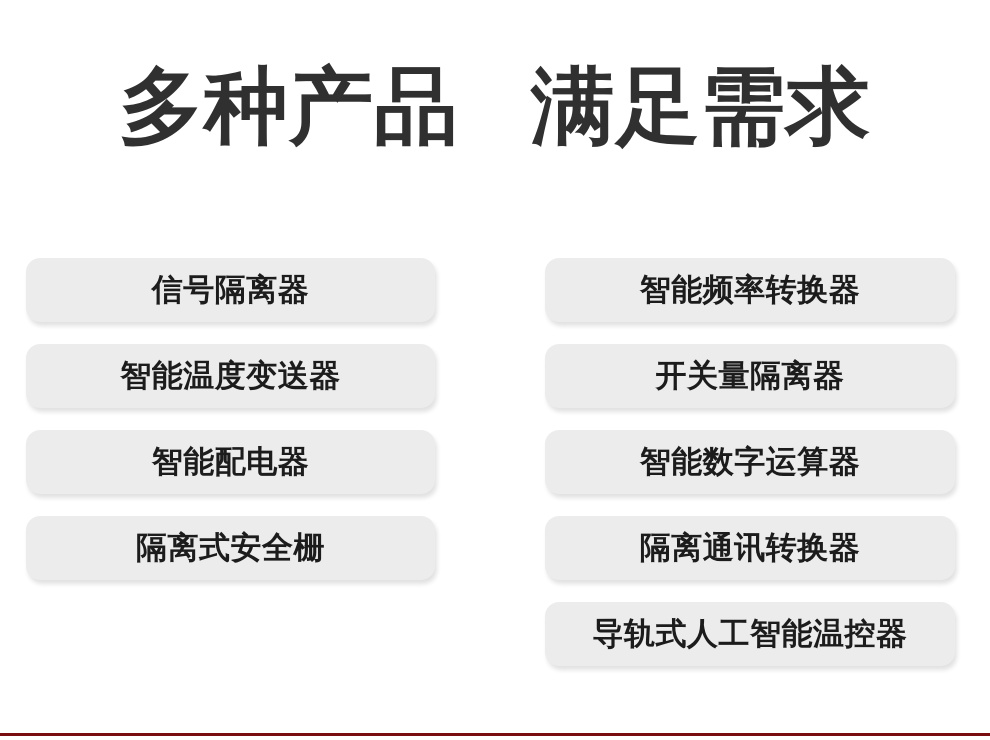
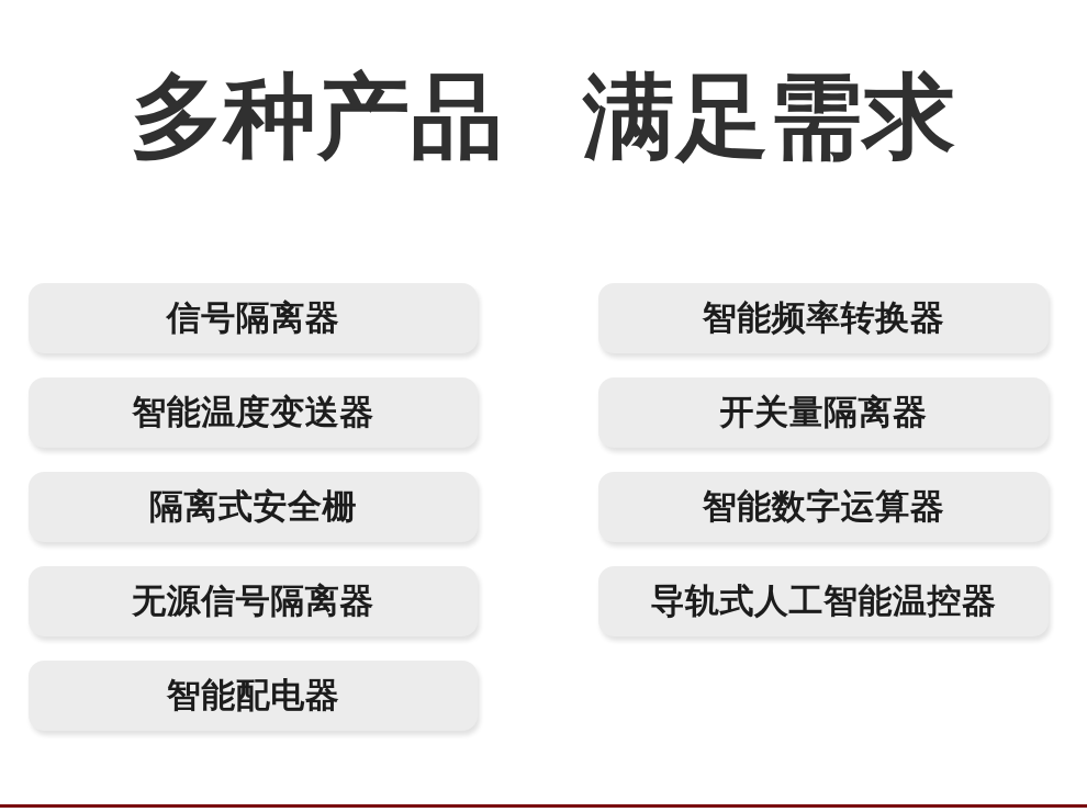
  多种产品 满足需求
  信号隔离器
  智能温度变送器
- 智能配电器
+ 隔离式安全栅
+ 无源信号隔离器
- 隔离式安全栅
+ 智能配电器
  智能频率转换器
  开关量隔离器
  智能数字运算器
- 隔离通讯转换器
  导轨式人工智能温控器
